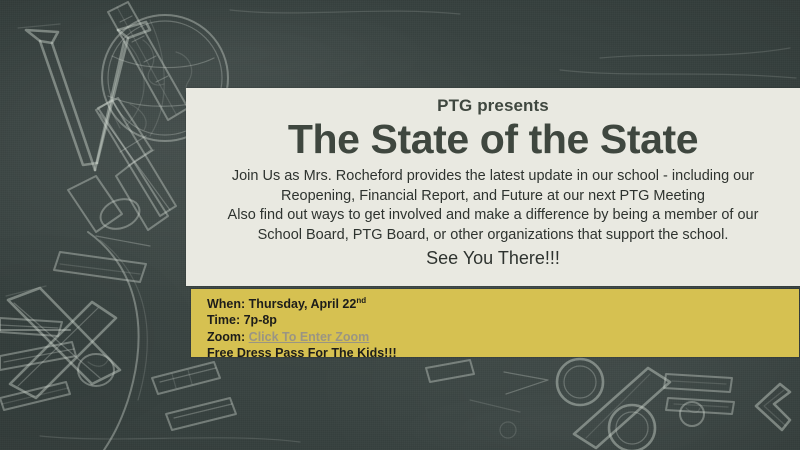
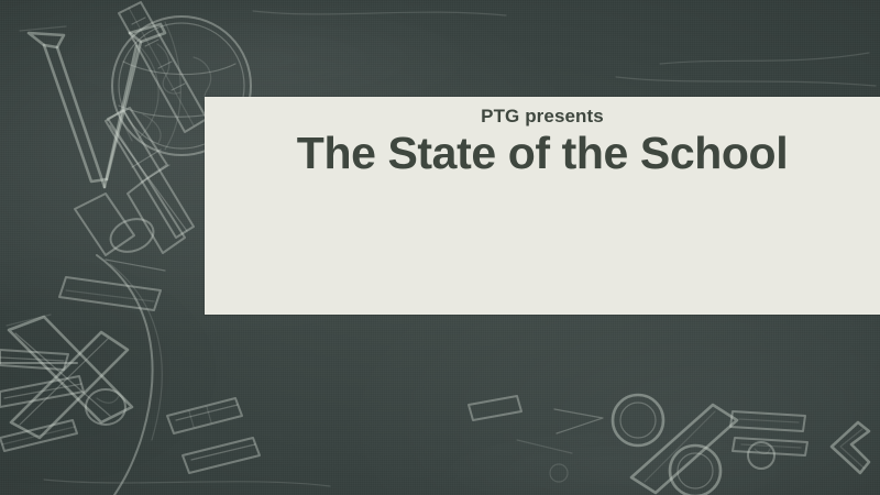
  PTG presents
- The State of the State
+ The State of the School
- Join Us as Mrs. Rocheford provides the latest update in our school - including our
- Reopening, Financial Report, and Future at our next PTG Meeting
- Also find out ways to get involved and make a difference by being a member of our
- School Board, PTG Board, or other organizations that support the school.
- See You There!!!
- When: Thursday, April 22nd
- Time: 7p-8p
- Zoom: Click To Enter Zoom
- Free Dress Pass For The Kids!!!
